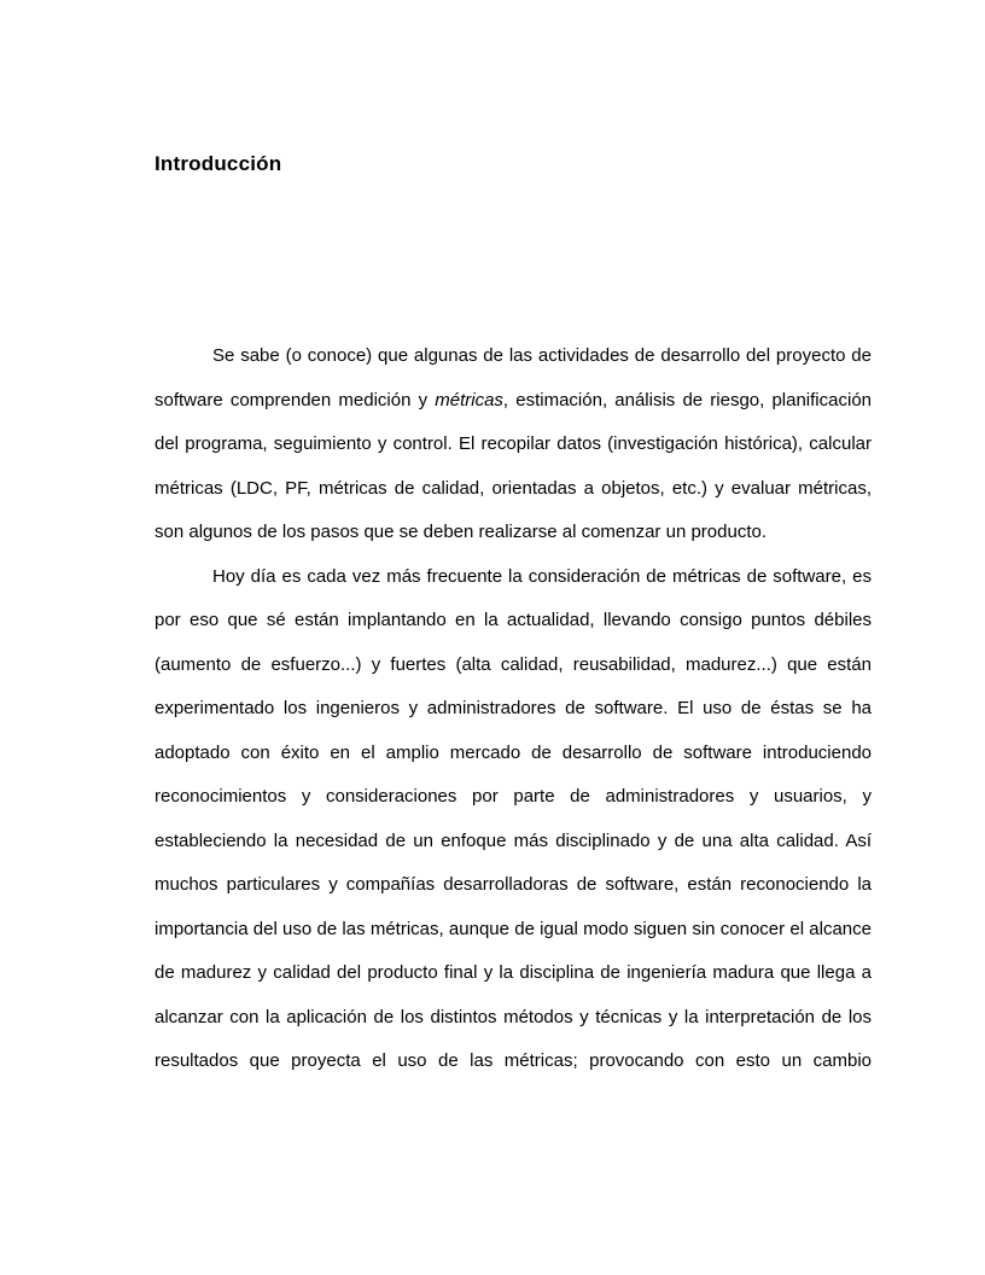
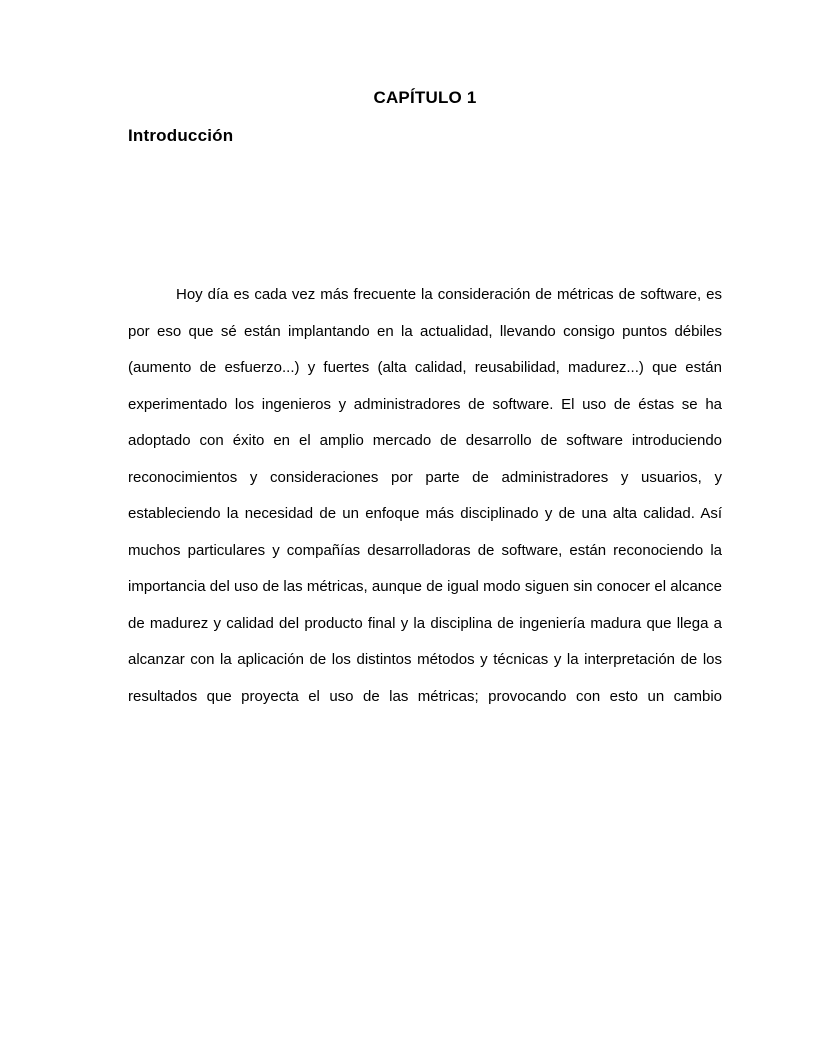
+ CAPÍTULO 1
  Introducción
- Se sabe (o conoce) que algunas de las actividades de desarrollo del proyecto de software comprenden medición y métricas, estimación, análisis de riesgo, planificación del programa, seguimiento y control. El recopilar datos (investigación histórica), calcular métricas (LDC, PF, métricas de calidad, orientadas a objetos, etc.) y evaluar métricas, son algunos de los pasos que se deben realizarse al comenzar un producto.
  Hoy día es cada vez más frecuente la consideración de métricas de software, es por eso que sé están implantando en la actualidad, llevando consigo puntos débiles (aumento de esfuerzo...) y fuertes (alta calidad, reusabilidad, madurez...) que están experimentado los ingenieros y administradores de software. El uso de éstas se ha adoptado con éxito en el amplio mercado de desarrollo de software introduciendo reconocimientos y consideraciones por parte de administradores y usuarios, y estableciendo la necesidad de un enfoque más disciplinado y de una alta calidad. Así muchos particulares y compañías desarrolladoras de software, están reconociendo la importancia del uso de las métricas, aunque de igual modo siguen sin conocer el alcance de madurez y calidad del producto final y la disciplina de ingeniería madura que llega a alcanzar con la aplicación de los distintos métodos y técnicas y la interpretación de los resultados que proyecta el uso de las métricas; provocando con esto un cambio
